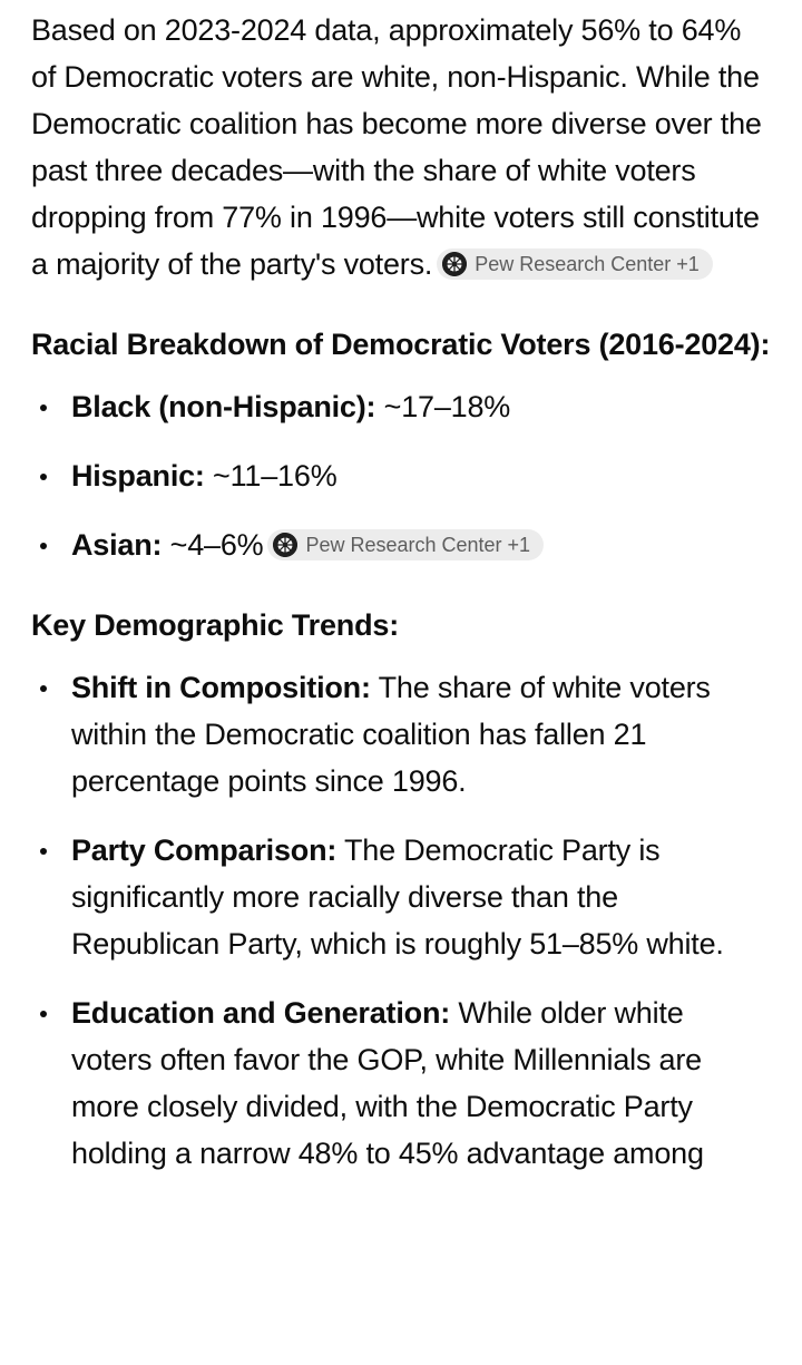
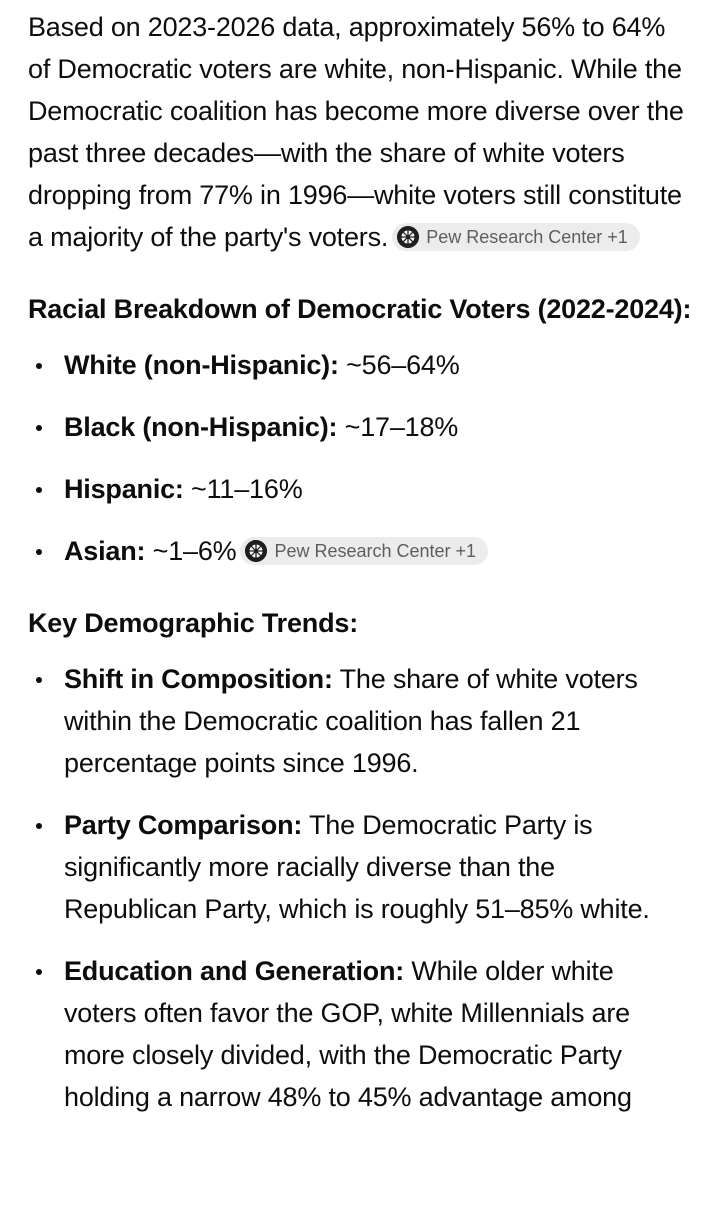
- Based on 2023-2024 data, approximately 56% to 64% of Democratic voters are white, non-Hispanic. While the Democratic coalition has become more diverse over the past three decades—with the share of white voters dropping from 77% in 1996—white voters still constitute a majority of the party's voters.
+ Based on 2023-2026 data, approximately 56% to 64% of Democratic voters are white, non-Hispanic. While the Democratic coalition has become more diverse over the past three decades—with the share of white voters dropping from 77% in 1996—white voters still constitute a majority of the party's voters.
  Pew Research Center +1
- Racial Breakdown of Democratic Voters (2016-2024):
+ Racial Breakdown of Democratic Voters (2022-2024):
+ White (non-Hispanic): ~56–64%
  Black (non-Hispanic): ~17–18%
  Hispanic: ~11–16%
- Asian: ~4–6%
+ Asian: ~1–6%
  Pew Research Center +1
  Key Demographic Trends:
  Shift in Composition: The share of white voters within the Democratic coalition has fallen 21 percentage points since 1996.
  Party Comparison: The Democratic Party is significantly more racially diverse than the Republican Party, which is roughly 51–85% white.
  Education and Generation: While older white voters often favor the GOP, white Millennials are more closely divided, with the Democratic Party holding a narrow 48% to 45% advantage among
